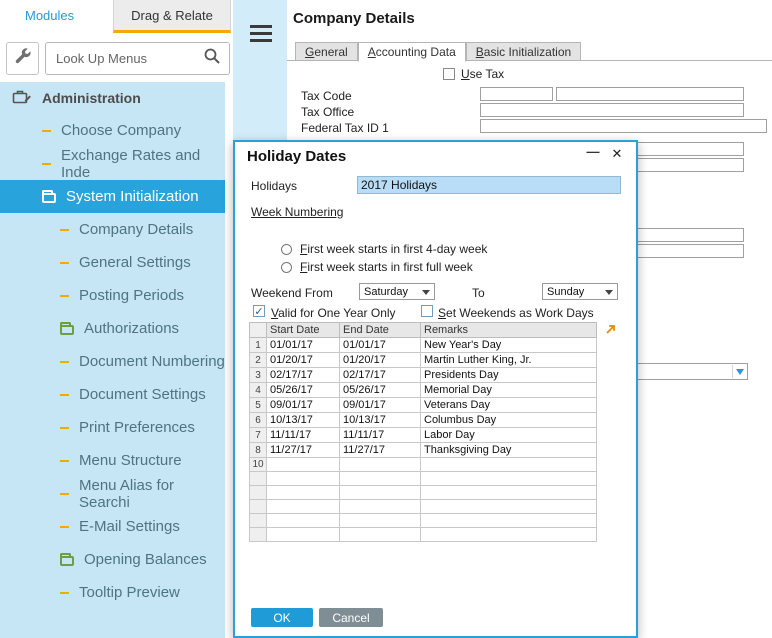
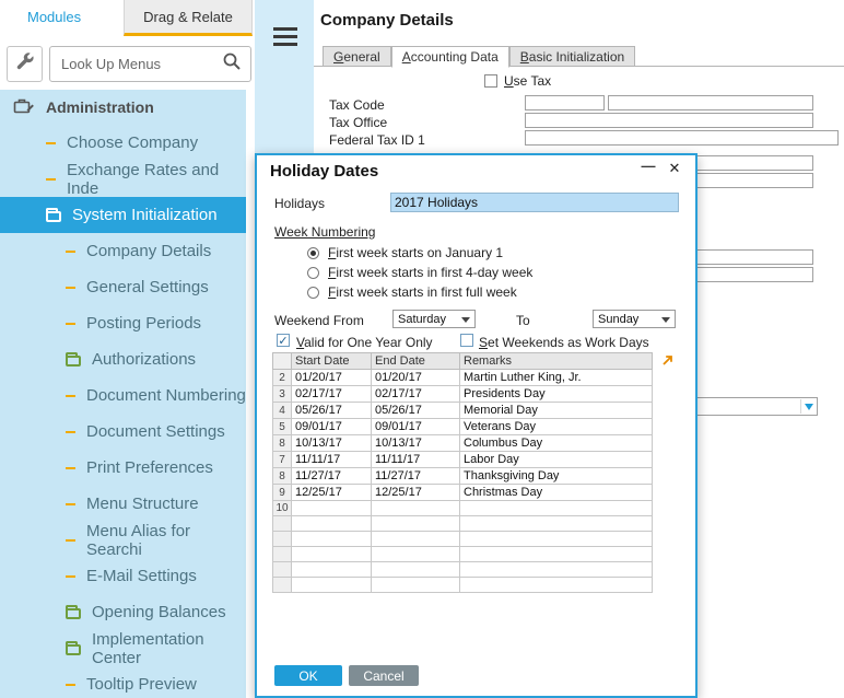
  Modules
  Drag & Relate
  Look Up Menus
  Administration
  Choose Company
  Exchange Rates and Inde
  System Initialization
  Company Details
  General Settings
  Posting Periods
  Authorizations
  Document Numbering
  Document Settings
  Print Preferences
  Menu Structure
  Menu Alias for Searchi
  E-Mail Settings
  Opening Balances
+ Implementation Center
  Tooltip Preview
  Company Details
  General
  Accounting Data
  Basic Initialization
  Use Tax
  Tax Code
  Tax Office
  Federal Tax ID 1
  Holiday Dates
  —
  ✕
  Holidays
  2017 Holidays
  Week Numbering
+ First week starts on January 1
  First week starts in first 4-day week
  First week starts in first full week
  Weekend From
  Saturday
  To
  Sunday
  ✓
  Valid for One Year Only
  Set Weekends as Work Days
  	Start Date	End Date	Remarks
- 1	01/01/17	01/01/17	New Year's Day
  2	01/20/17	01/20/17	Martin Luther King, Jr.
  3	02/17/17	02/17/17	Presidents Day
  4	05/26/17	05/26/17	Memorial Day
  5	09/01/17	09/01/17	Veterans Day
- 6	10/13/17	10/13/17	Columbus Day
+ 8	10/13/17	10/13/17	Columbus Day
  7	11/11/17	11/11/17	Labor Day
  8	11/27/17	11/27/17	Thanksgiving Day
+ 9	12/25/17	12/25/17	Christmas Day
  10
  OK
  Cancel
